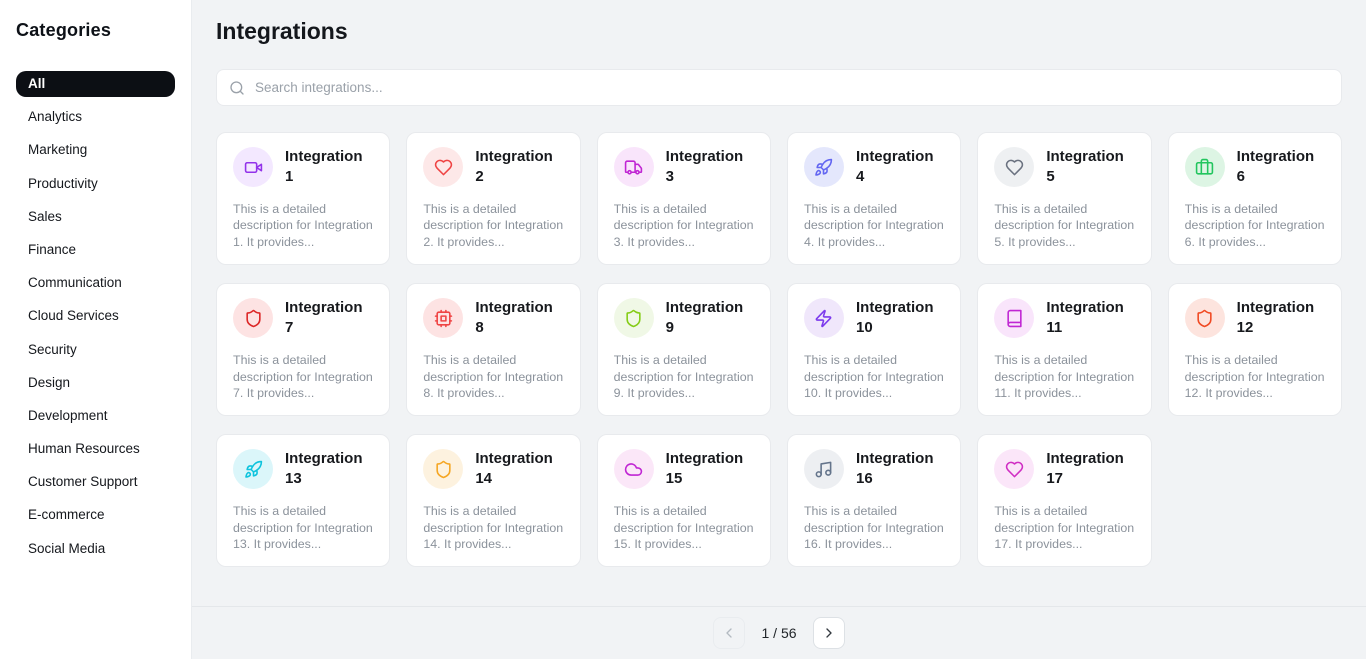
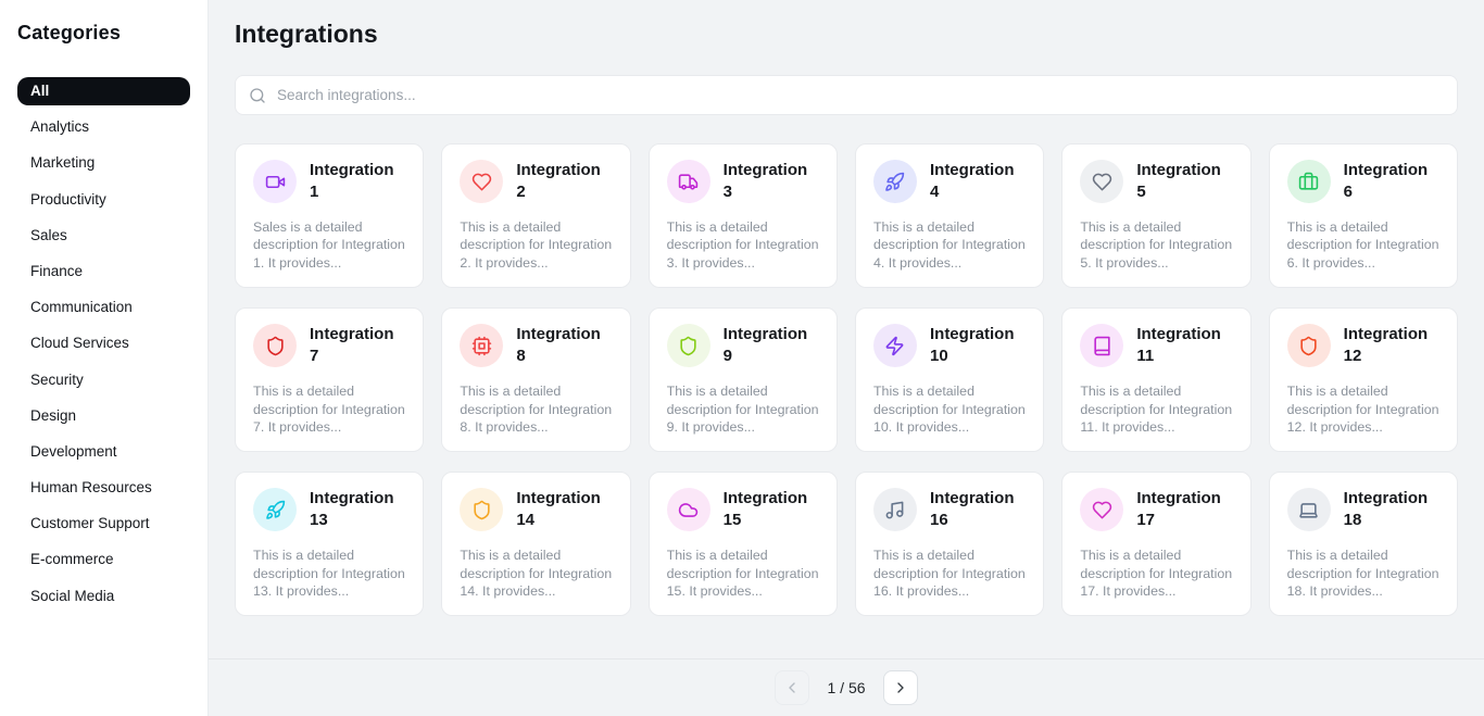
  Categories
  All
  Analytics
  Marketing
  Productivity
  Sales
  Finance
  Communication
  Cloud Services
  Security
  Design
  Development
  Human Resources
  Customer Support
  E-commerce
  Social Media
  Integrations
  Search integrations...
  Integration 1
- This is a detailed description for Integration 1. It provides...
+ Sales is a detailed description for Integration 1. It provides...
  Integration 2
  This is a detailed description for Integration 2. It provides...
  Integration 3
  This is a detailed description for Integration 3. It provides...
  Integration 4
  This is a detailed description for Integration 4. It provides...
  Integration 5
  This is a detailed description for Integration 5. It provides...
  Integration 6
  This is a detailed description for Integration 6. It provides...
  Integration 7
  This is a detailed description for Integration 7. It provides...
  Integration 8
  This is a detailed description for Integration 8. It provides...
  Integration 9
  This is a detailed description for Integration 9. It provides...
  Integration 10
  This is a detailed description for Integration 10. It provides...
  Integration 11
  This is a detailed description for Integration 11. It provides...
  Integration 12
  This is a detailed description for Integration 12. It provides...
  Integration 13
  This is a detailed description for Integration 13. It provides...
  Integration 14
  This is a detailed description for Integration 14. It provides...
  Integration 15
  This is a detailed description for Integration 15. It provides...
  Integration 16
  This is a detailed description for Integration 16. It provides...
  Integration 17
  This is a detailed description for Integration 17. It provides...
+ Integration 18
+ This is a detailed description for Integration 18. It provides...
  1 / 56
